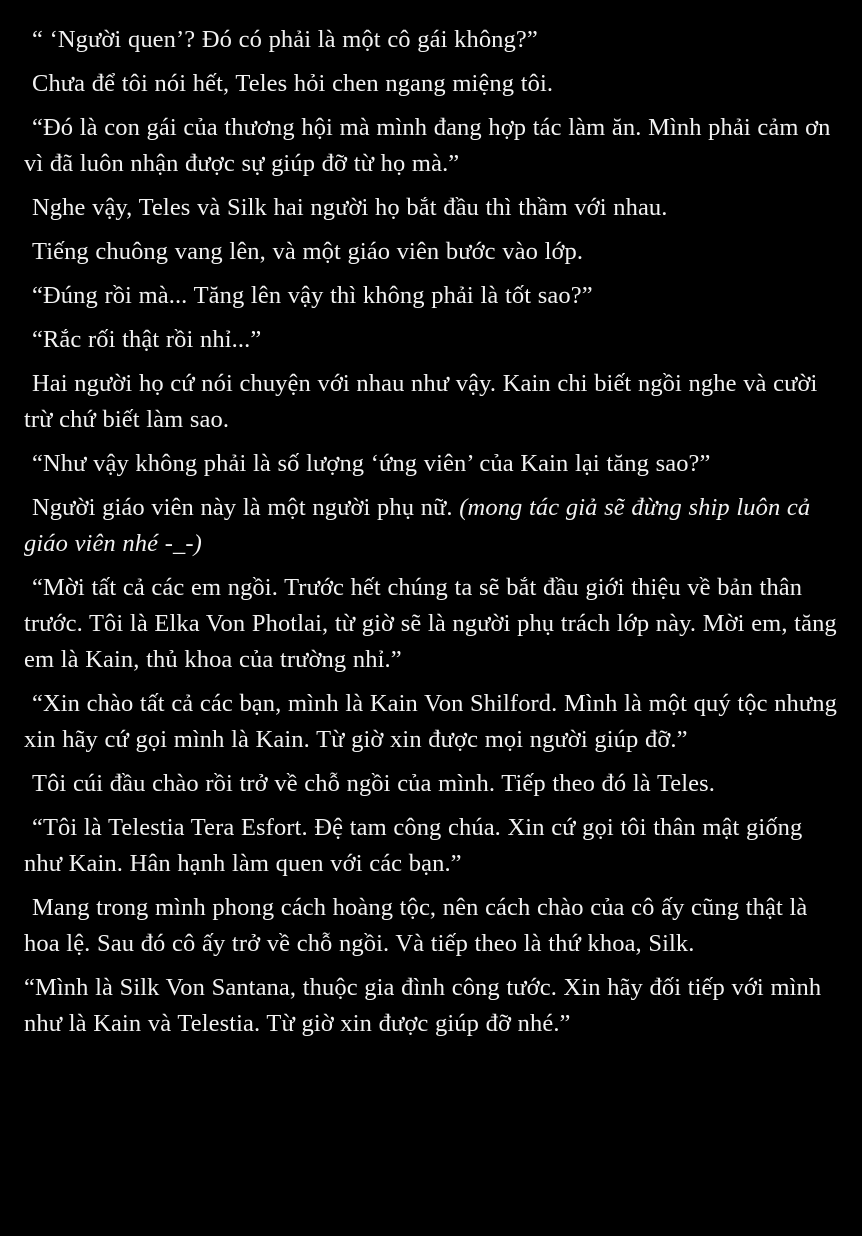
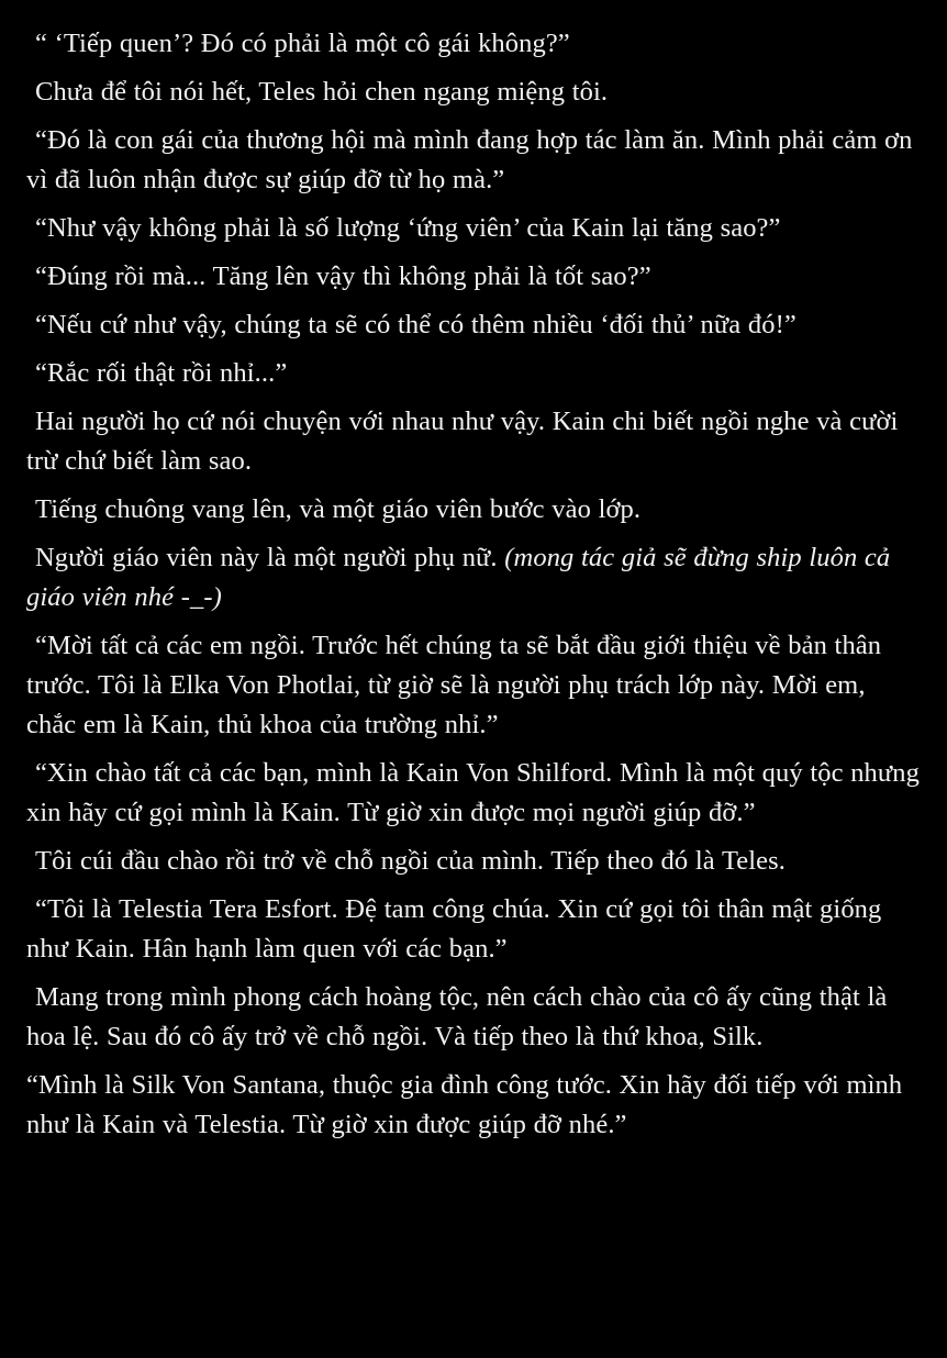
- “ ‘Người quen’? Đó có phải là một cô gái không?”
+ “ ‘Tiếp quen’? Đó có phải là một cô gái không?”
  Chưa để tôi nói hết, Teles hỏi chen ngang miệng tôi.
  “Đó là con gái của thương hội mà mình đang hợp tác làm ăn. Mình phải cảm ơn vì đã luôn nhận được sự giúp đỡ từ họ mà.”
- Nghe vậy, Teles và Silk hai người họ bắt đầu thì thầm với nhau.
- Tiếng chuông vang lên, và một giáo viên bước vào lớp.
+ “Như vậy không phải là số lượng ‘ứng viên’ của Kain lại tăng sao?”
  “Đúng rồi mà... Tăng lên vậy thì không phải là tốt sao?”
+ “Nếu cứ như vậy, chúng ta sẽ có thể có thêm nhiều ‘đối thủ’ nữa đó!”
  “Rắc rối thật rồi nhỉ...”
  Hai người họ cứ nói chuyện với nhau như vậy. Kain chi biết ngồi nghe và cười trừ chứ biết làm sao.
- “Như vậy không phải là số lượng ‘ứng viên’ của Kain lại tăng sao?”
+ Tiếng chuông vang lên, và một giáo viên bước vào lớp.
  Người giáo viên này là một người phụ nữ. (mong tác giả sẽ đừng ship luôn cả giáo viên nhé -_-)
- “Mời tất cả các em ngồi. Trước hết chúng ta sẽ bắt đầu giới thiệu về bản thân trước. Tôi là Elka Von Photlai, từ giờ sẽ là người phụ trách lớp này. Mời em, tăng em là Kain, thủ khoa của trường nhỉ.”
+ “Mời tất cả các em ngồi. Trước hết chúng ta sẽ bắt đầu giới thiệu về bản thân trước. Tôi là Elka Von Photlai, từ giờ sẽ là người phụ trách lớp này. Mời em, chắc em là Kain, thủ khoa của trường nhỉ.”
  “Xin chào tất cả các bạn, mình là Kain Von Shilford. Mình là một quý tộc nhưng xin hãy cứ gọi mình là Kain. Từ giờ xin được mọi người giúp đỡ.”
  Tôi cúi đầu chào rồi trở về chỗ ngồi của mình. Tiếp theo đó là Teles.
  “Tôi là Telestia Tera Esfort. Đệ tam công chúa. Xin cứ gọi tôi thân mật giống như Kain. Hân hạnh làm quen với các bạn.”
  Mang trong mình phong cách hoàng tộc, nên cách chào của cô ấy cũng thật là hoa lệ. Sau đó cô ấy trở về chỗ ngồi. Và tiếp theo là thứ khoa, Silk.
  “Mình là Silk Von Santana, thuộc gia đình công tước. Xin hãy đối tiếp với mình như là Kain và Telestia. Từ giờ xin được giúp đỡ nhé.”
